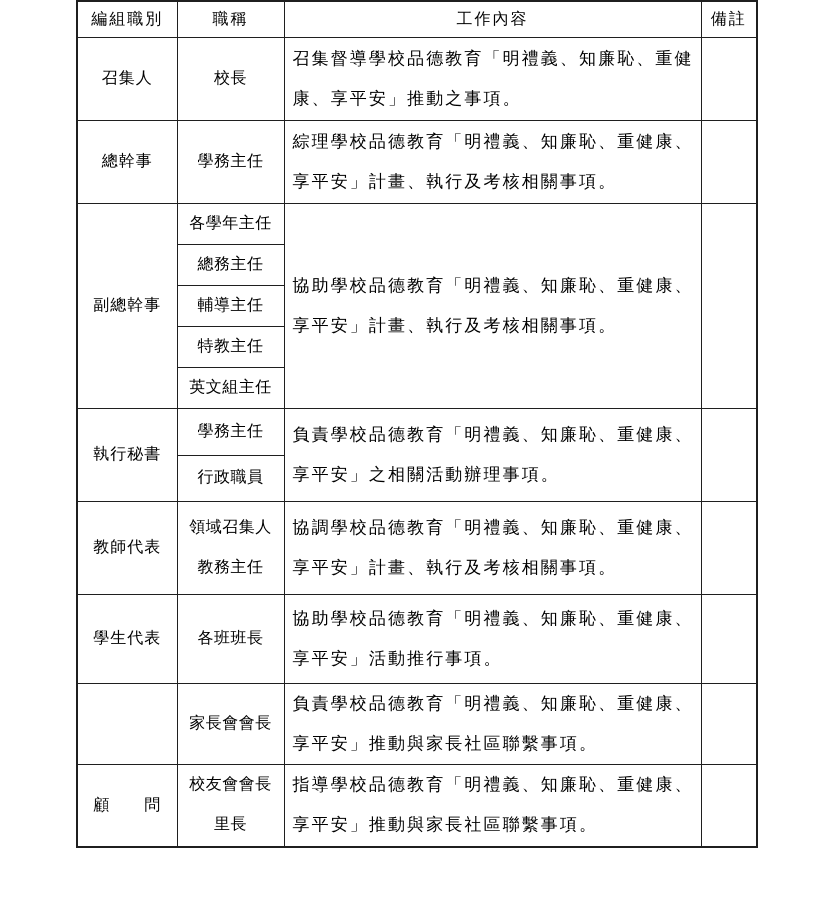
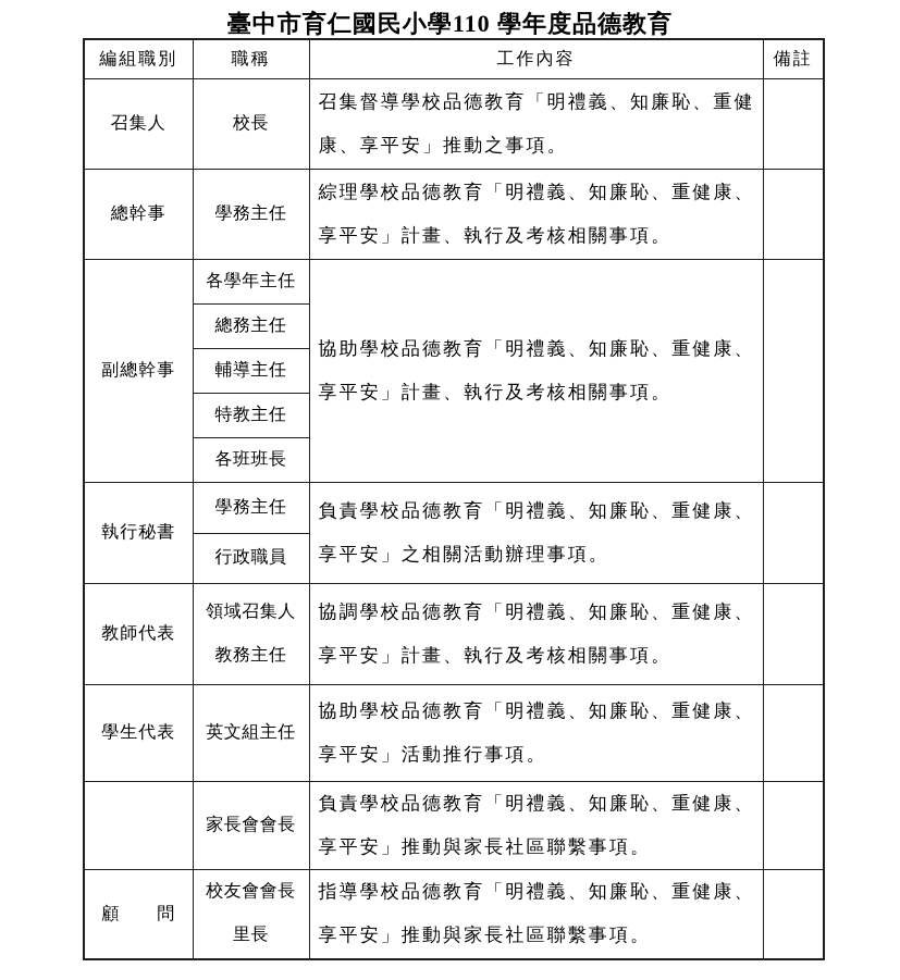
+ 臺中市育仁國民小學110 學年度品德教育
  編組職別	職稱	工作內容	備註
  召集人	校長	召集督導學校品德教育「明禮義、知廉恥、重健康、享平安」推動之事項。
  總幹事	學務主任	綜理學校品德教育「明禮義、知廉恥、重健康、享平安」計畫、執行及考核相關事項。
  副總幹事	各學年主任	協助學校品德教育「明禮義、知廉恥、重健康、享平安」計畫、執行及考核相關事項。
  總務主任
  輔導主任
  特教主任
- 英文組主任
+ 各班班長
  執行秘書	學務主任	負責學校品德教育「明禮義、知廉恥、重健康、享平安」之相關活動辦理事項。
  行政職員
  教師代表	領域召集人 教務主任	協調學校品德教育「明禮義、知廉恥、重健康、享平安」計畫、執行及考核相關事項。
- 學生代表	各班班長	協助學校品德教育「明禮義、知廉恥、重健康、享平安」活動推行事項。
+ 學生代表	英文組主任	協助學校品德教育「明禮義、知廉恥、重健康、享平安」活動推行事項。
  	家長會會長	負責學校品德教育「明禮義、知廉恥、重健康、享平安」推動與家長社區聯繫事項。
  顧 問	校友會會長 里長	指導學校品德教育「明禮義、知廉恥、重健康、享平安」推動與家長社區聯繫事項。
